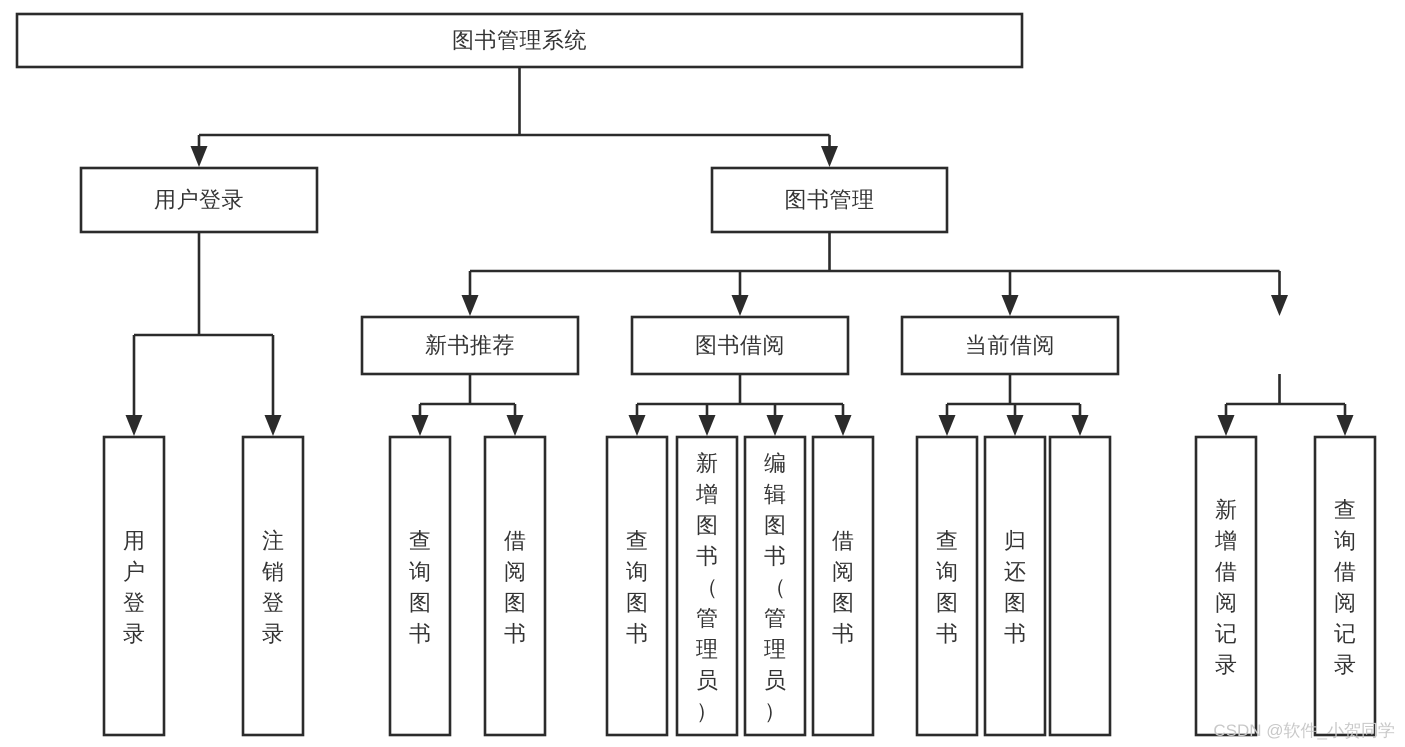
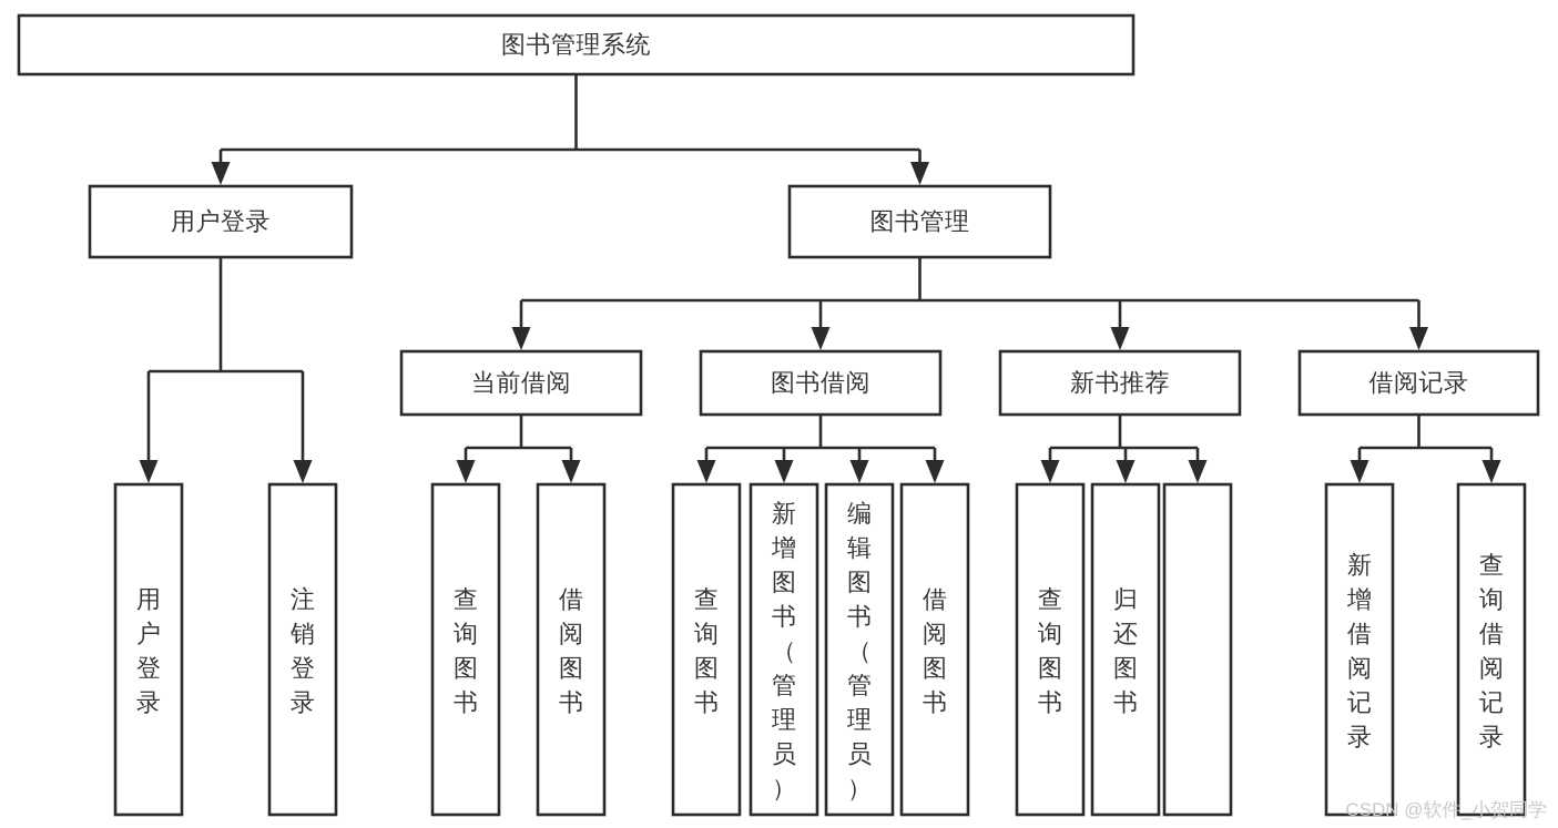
  图书管理系统
  用户登录
  图书管理
- 新书推荐
+ 当前借阅
  图书借阅
- 当前借阅
+ 新书推荐
+ 借阅记录
  用户登录
  注销登录
  查询图书
  借阅图书
  查询图书
  新增图书（管理员）
  编辑图书（管理员）
  借阅图书
  查询图书
  归还图书
  新增借阅记录
  查询借阅记录
  CSDN @软件_小贺同学
